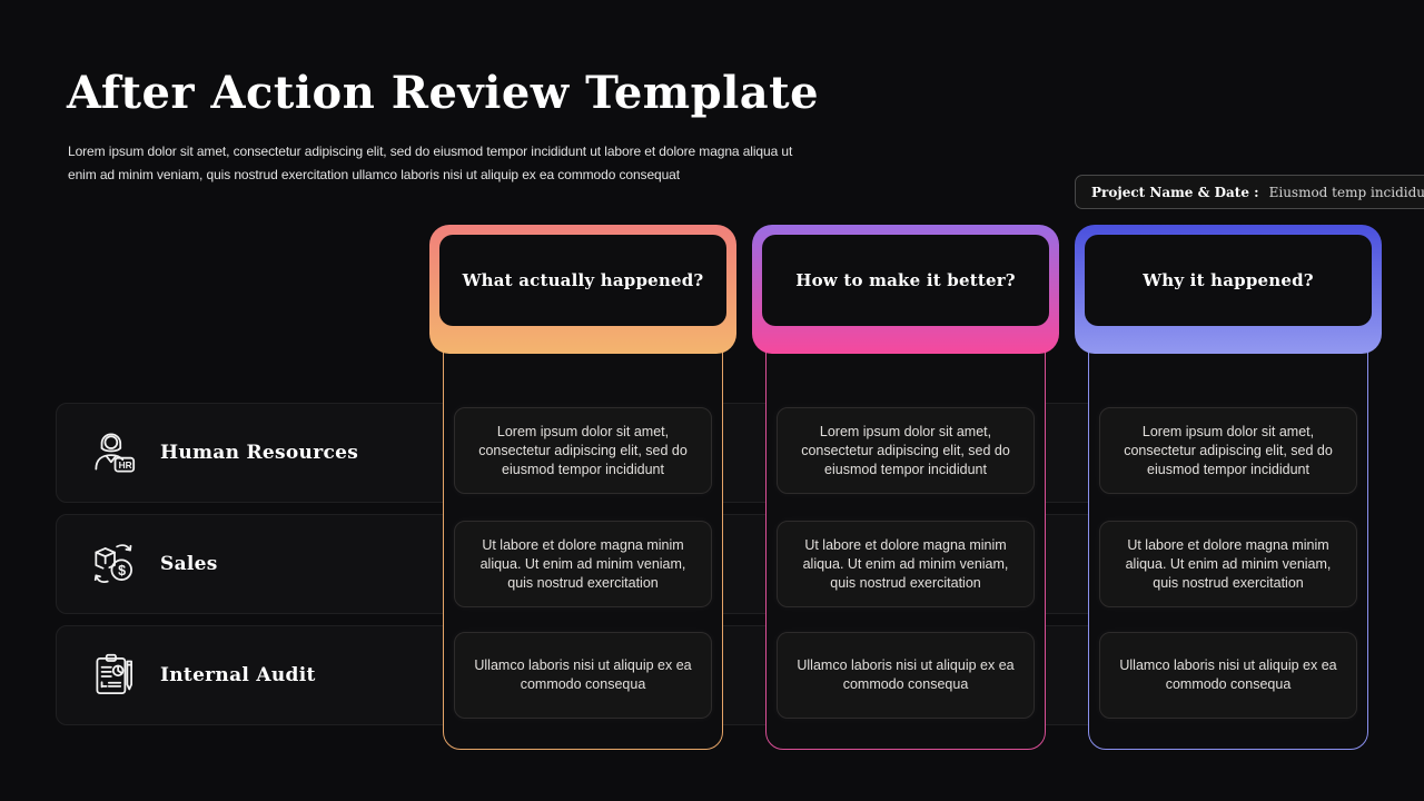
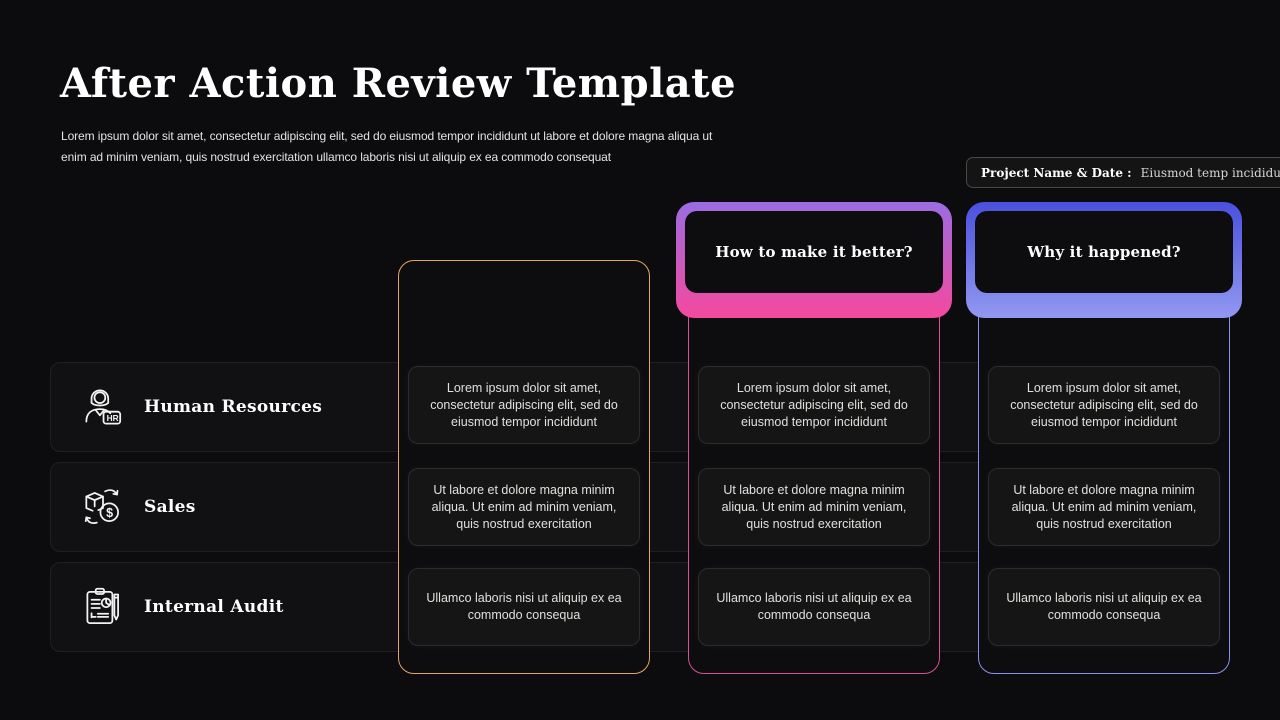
  After Action Review Template
  Lorem ipsum dolor sit amet, consectetur adipiscing elit, sed do eiusmod tempor incididunt ut labore et dolore magna aliqua ut enim ad minim veniam, quis nostrud exercitation ullamco laboris nisi ut aliquip ex ea commodo consequat
  Project Name & Date :
  Eiusmod temp incididu
  HR
  Human Resources
  $
  Sales
  Internal Audit
- What actually happened?
  Lorem ipsum dolor sit amet, consectetur adipiscing elit, sed do eiusmod tempor incididunt
  Ut labore et dolore magna minim aliqua. Ut enim ad minim veniam, quis nostrud exercitation
  Ullamco laboris nisi ut aliquip ex ea commodo consequa
  How to make it better?
  Lorem ipsum dolor sit amet, consectetur adipiscing elit, sed do eiusmod tempor incididunt
  Ut labore et dolore magna minim aliqua. Ut enim ad minim veniam, quis nostrud exercitation
  Ullamco laboris nisi ut aliquip ex ea commodo consequa
  Why it happened?
  Lorem ipsum dolor sit amet, consectetur adipiscing elit, sed do eiusmod tempor incididunt
  Ut labore et dolore magna minim aliqua. Ut enim ad minim veniam, quis nostrud exercitation
  Ullamco laboris nisi ut aliquip ex ea commodo consequa
